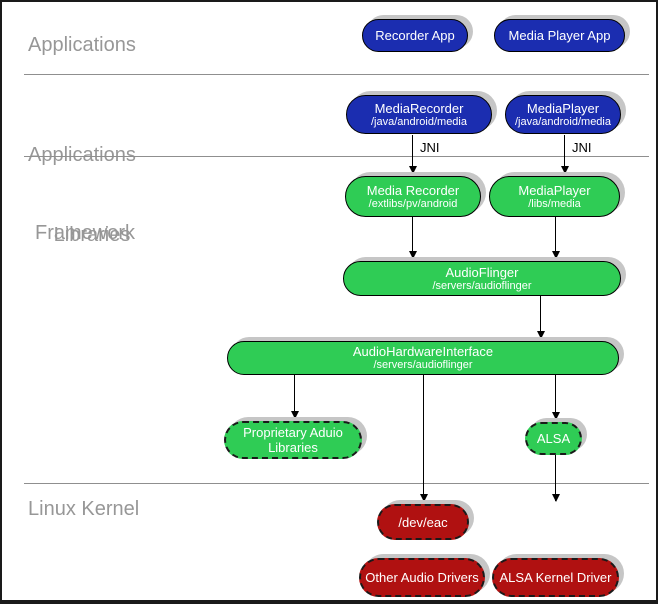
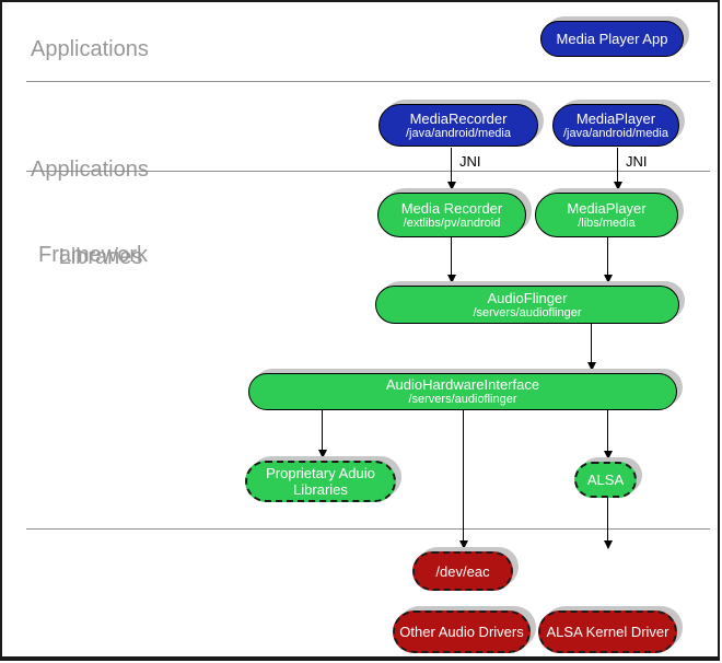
  Applications
  Applications
  Framework
  Libraries
- Linux Kernel
- Recorder App
  Media Player App
  MediaRecorder
  /java/android/media
  MediaPlayer
  /java/android/media
  JNI
  JNI
  Media Recorder
  /extlibs/pv/android
  MediaPlayer
  /libs/media
  AudioFlinger
  /servers/audioflinger
  AudioHardwareInterface
  /servers/audioflinger
  Proprietary Aduio
  Libraries
  ALSA
  /dev/eac
  Other Audio Drivers
  ALSA Kernel Driver
